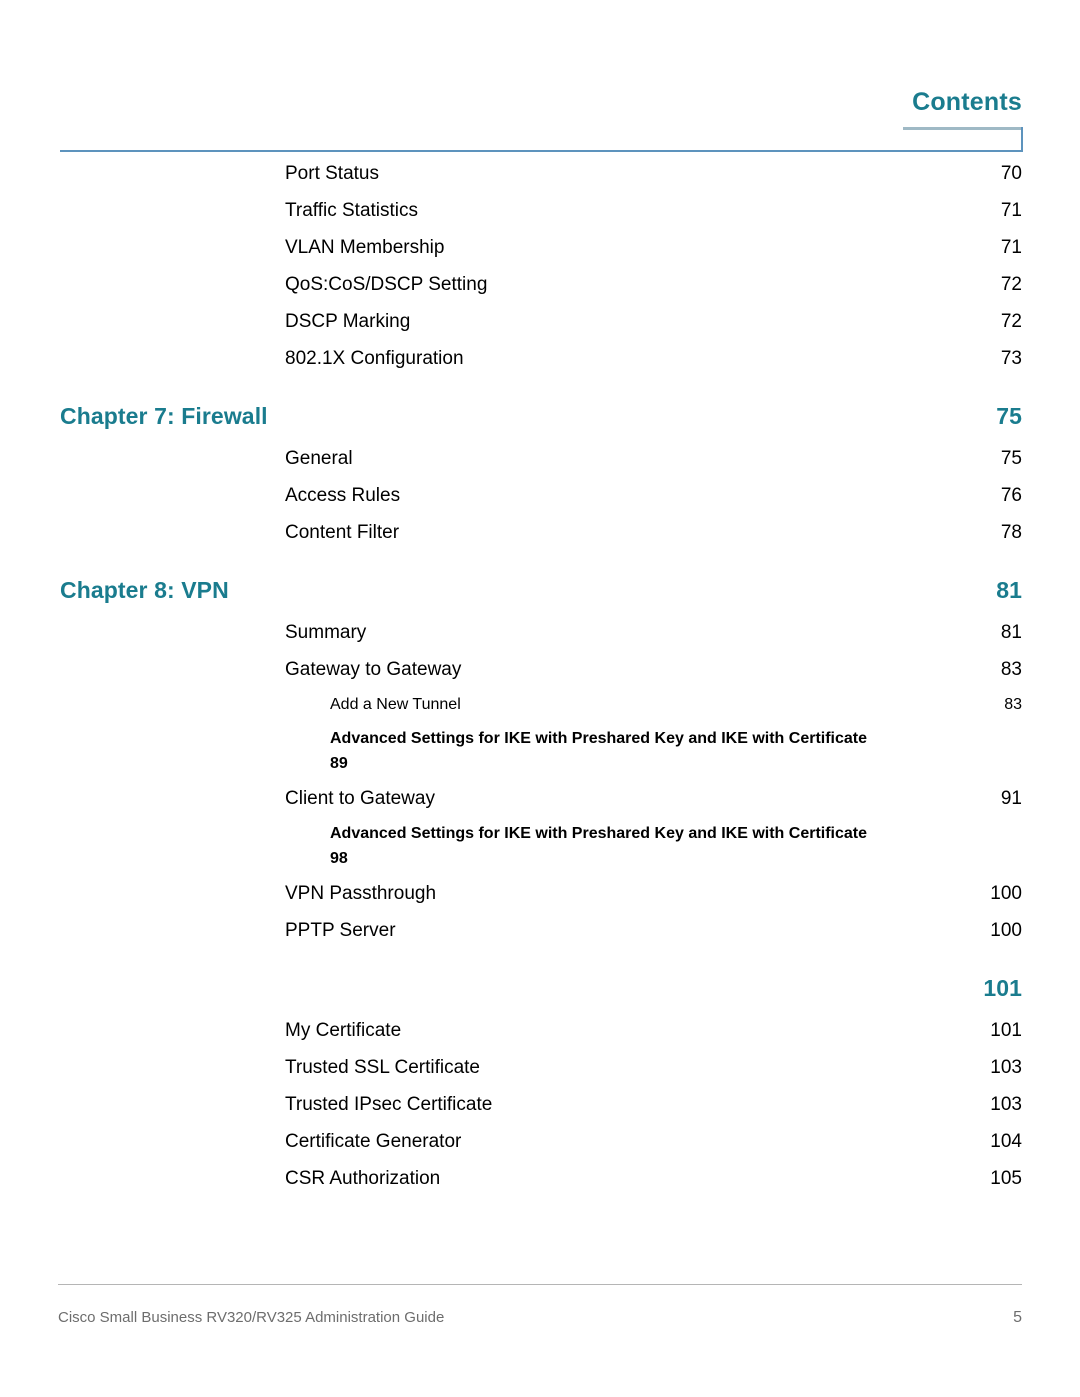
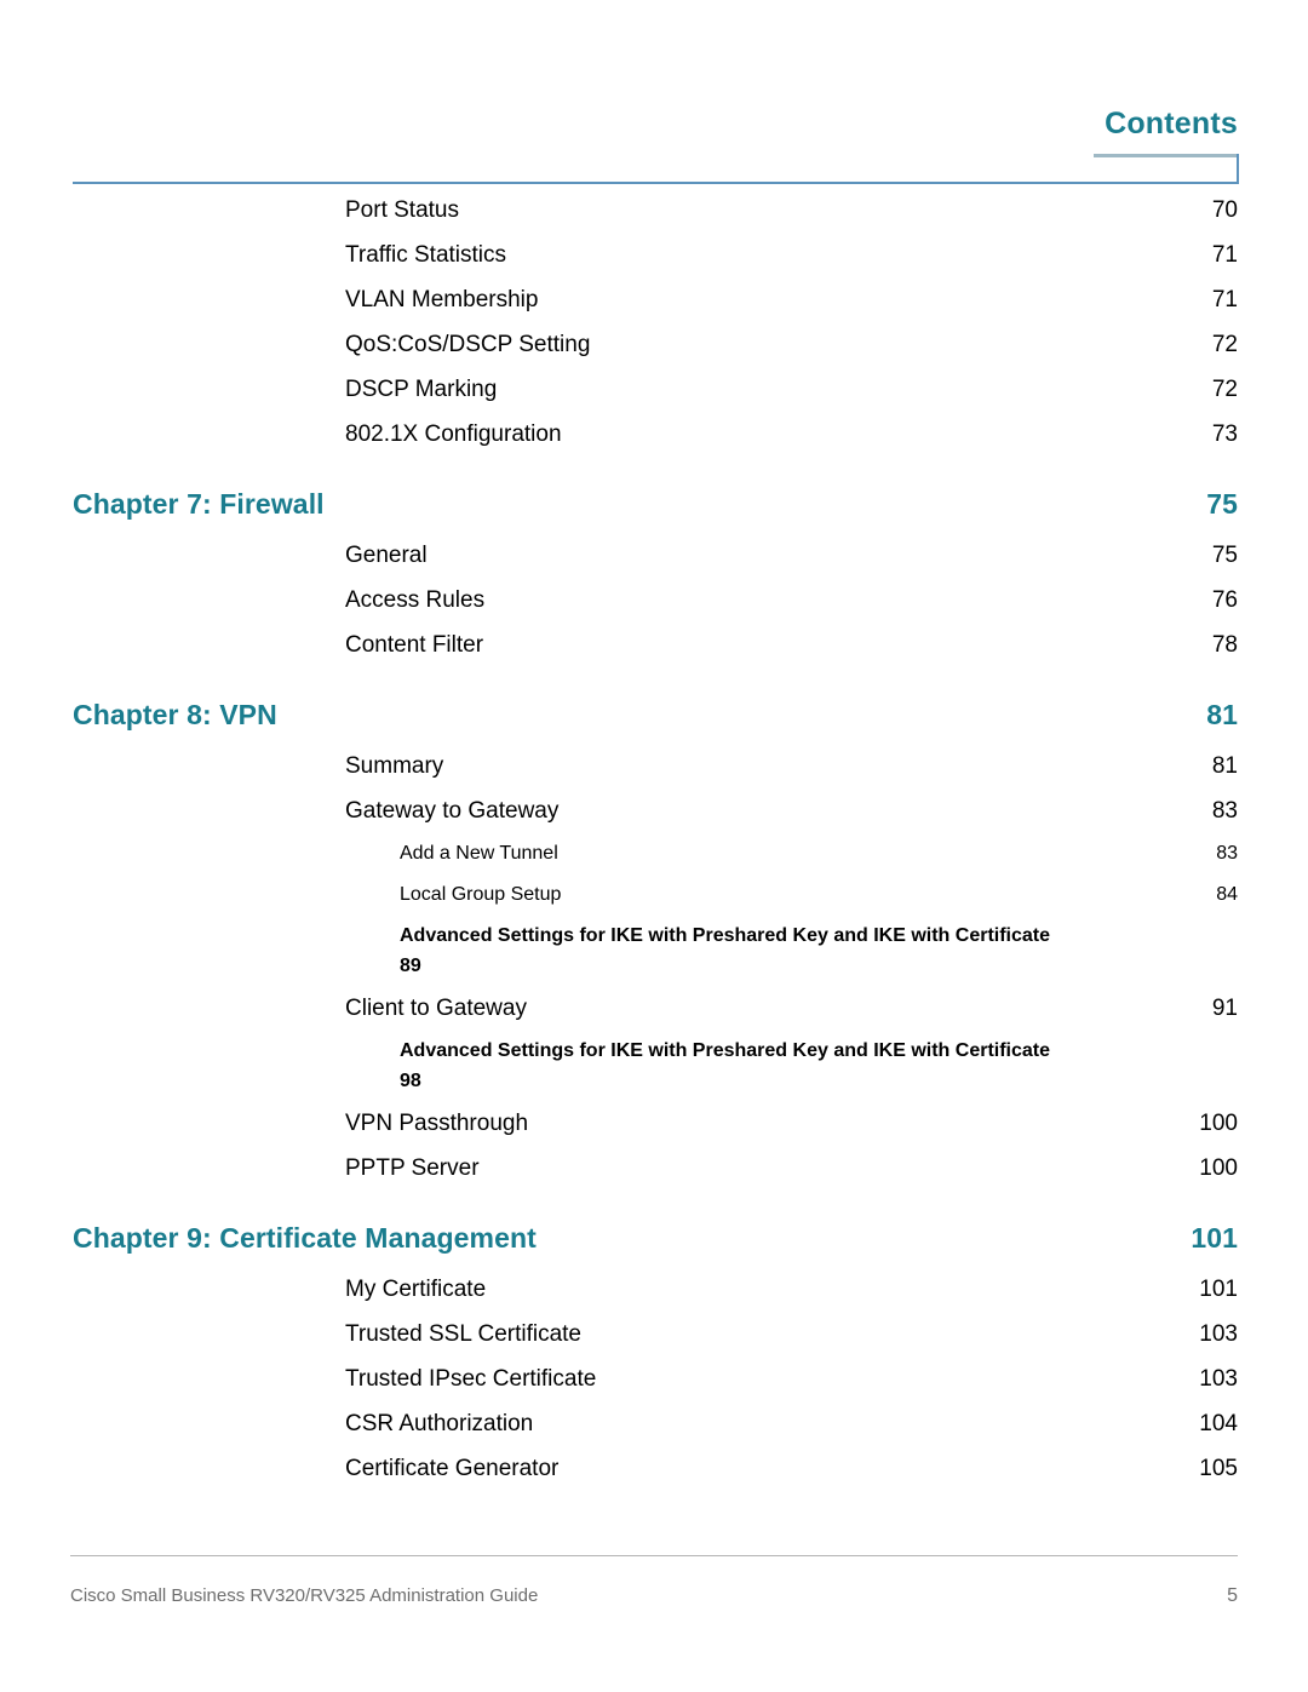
  Contents
  Port Status
  70
  Traffic Statistics
  71
  VLAN Membership
  71
  QoS:CoS/DSCP Setting
  72
  DSCP Marking
  72
  802.1X Configuration
  73
  Chapter 7: Firewall
  75
  General
  75
  Access Rules
  76
  Content Filter
  78
  Chapter 8: VPN
  81
  Summary
  81
  Gateway to Gateway
  83
  Add a New Tunnel
  83
+ Local Group Setup
+ 84
  Advanced Settings for IKE with Preshared Key and IKE with Certificate
  89
  Client to Gateway
  91
  Advanced Settings for IKE with Preshared Key and IKE with Certificate
  98
  VPN Passthrough
  100
  PPTP Server
  100
+ Chapter 9: Certificate Management
  101
  My Certificate
  101
  Trusted SSL Certificate
  103
  Trusted IPsec Certificate
  103
- Certificate Generator
+ CSR Authorization
  104
- CSR Authorization
+ Certificate Generator
  105
  Cisco Small Business RV320/RV325 Administration Guide
  5
